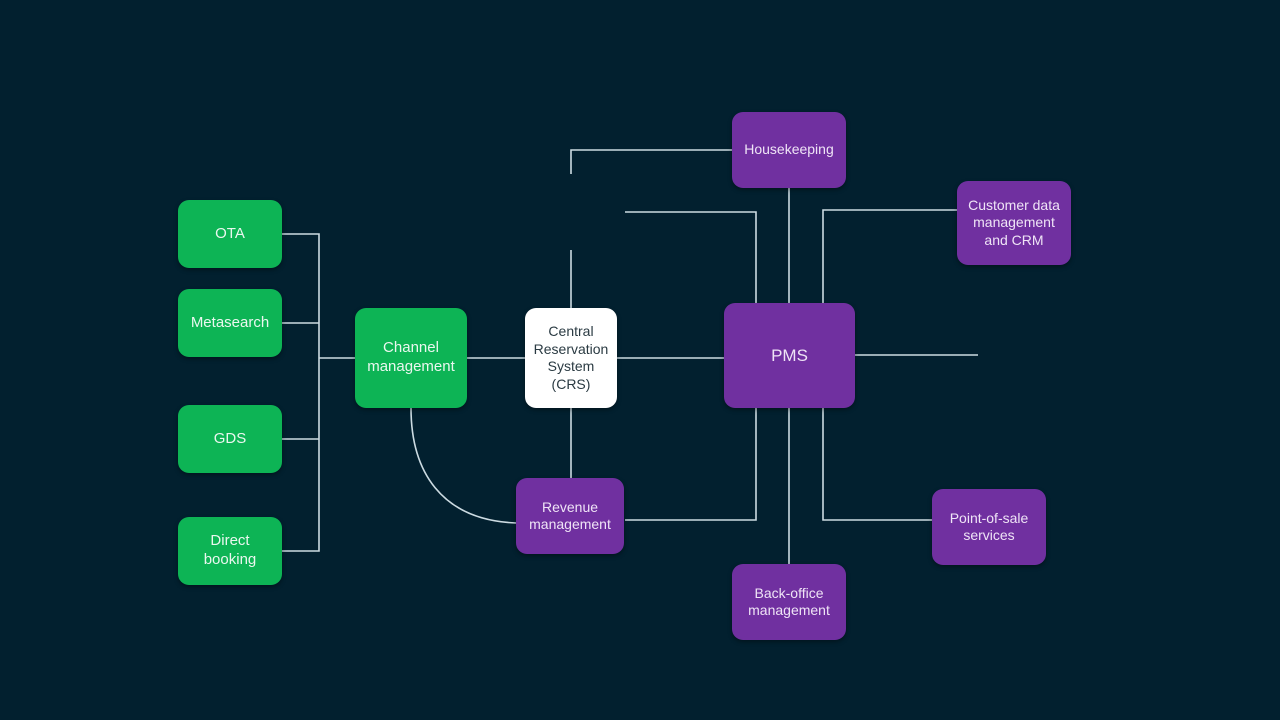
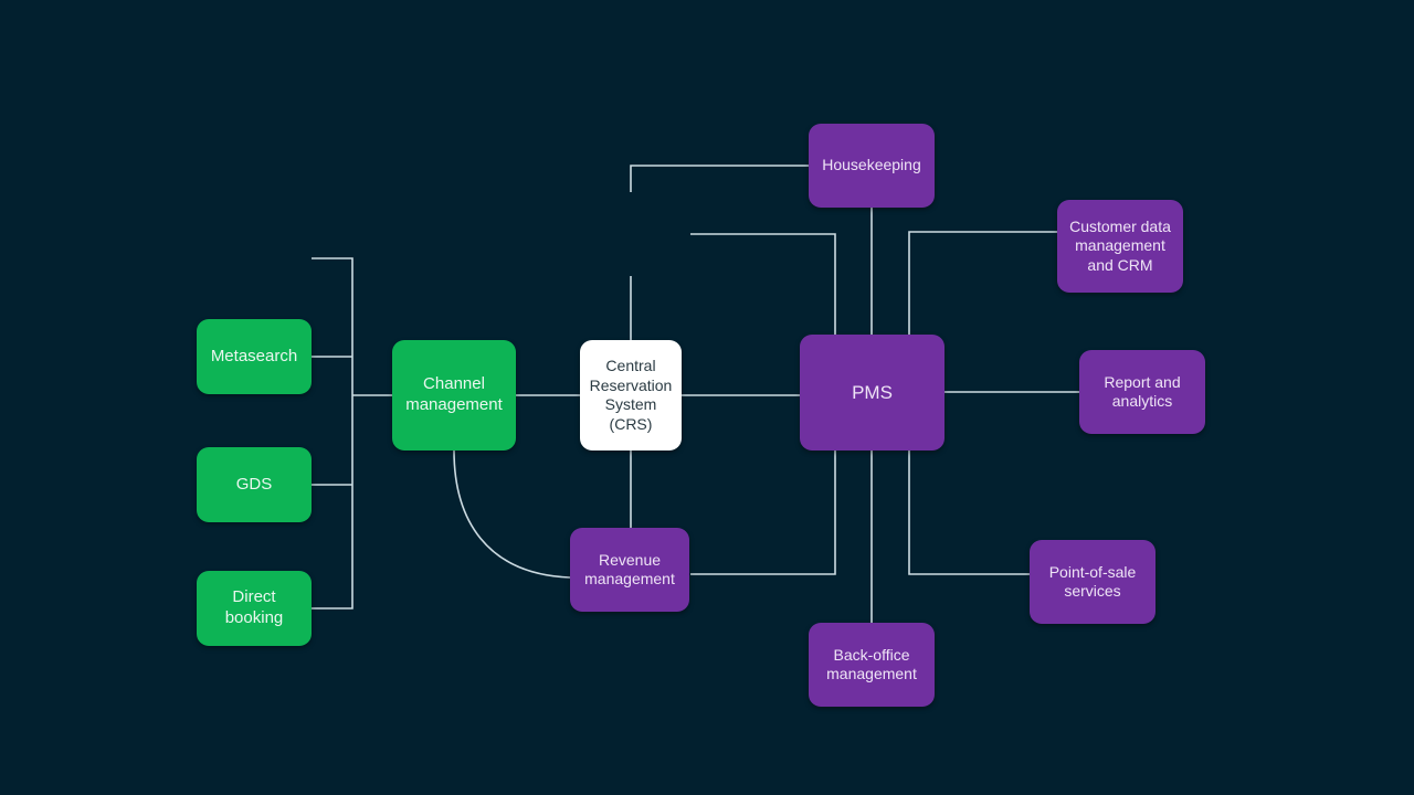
- OTA
  Metasearch
  GDS
  Direct booking
  Channel
  management
  Central
  Reservation
  System
  (CRS)
  Revenue
  management
  Housekeeping
  PMS
  Customer data
  management
  and CRM
+ Report and
+ analytics
  Point-of-sale
  services
  Back-office
  management
